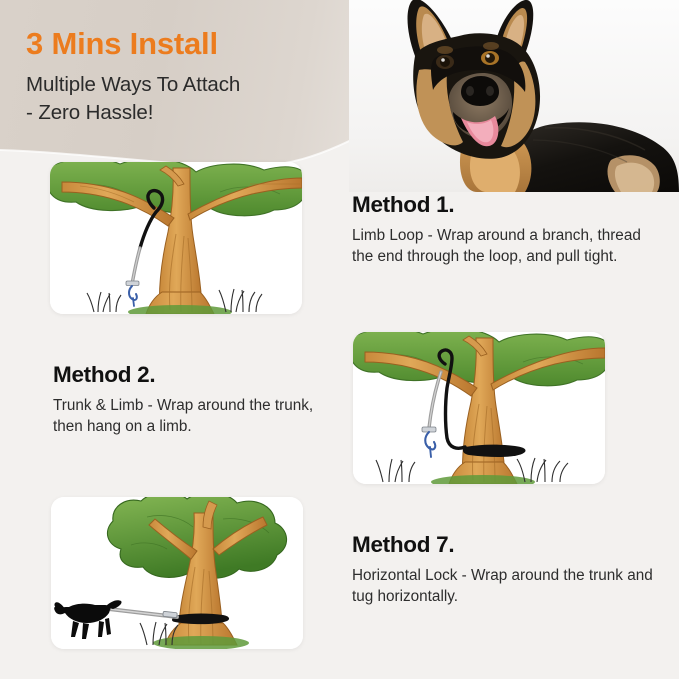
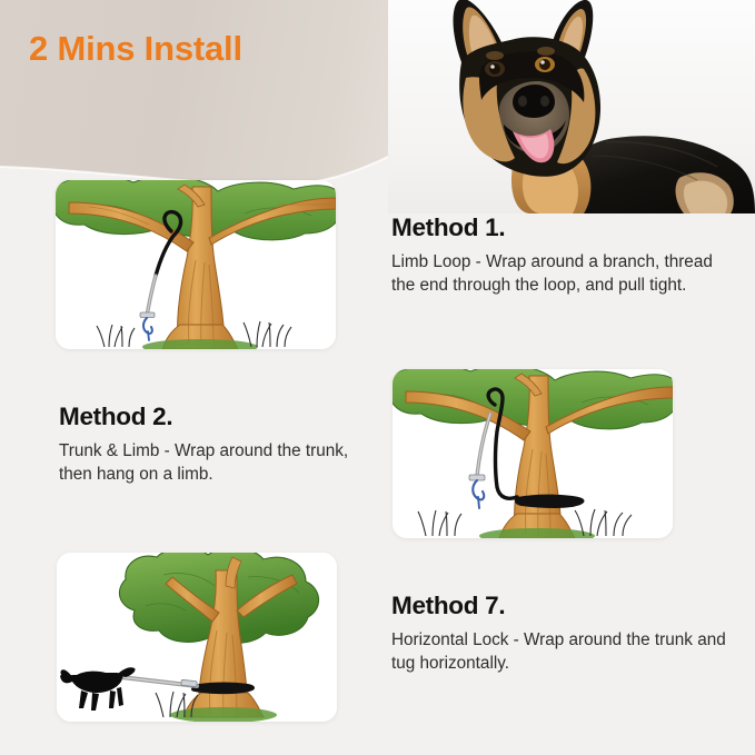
- 3 Mins Install
+ 2 Mins Install
- Multiple Ways To Attach
- - Zero Hassle!
  Method 1.
  Limb Loop - Wrap around a branch, thread the end through the loop, and pull tight.
  Method 2.
  Trunk & Limb - Wrap around the trunk, then hang on a limb.
  Method 7.
  Horizontal Lock - Wrap around the trunk and tug horizontally.
